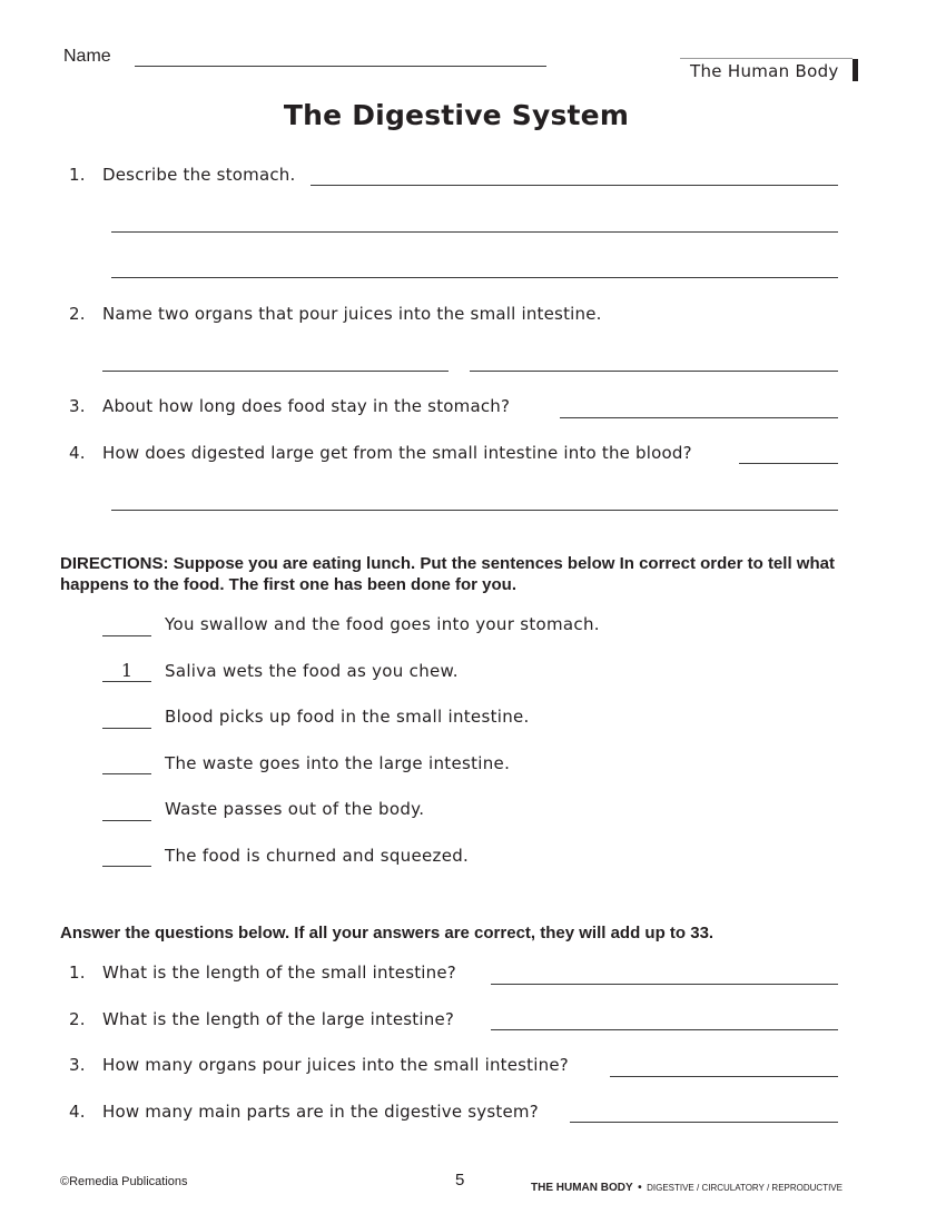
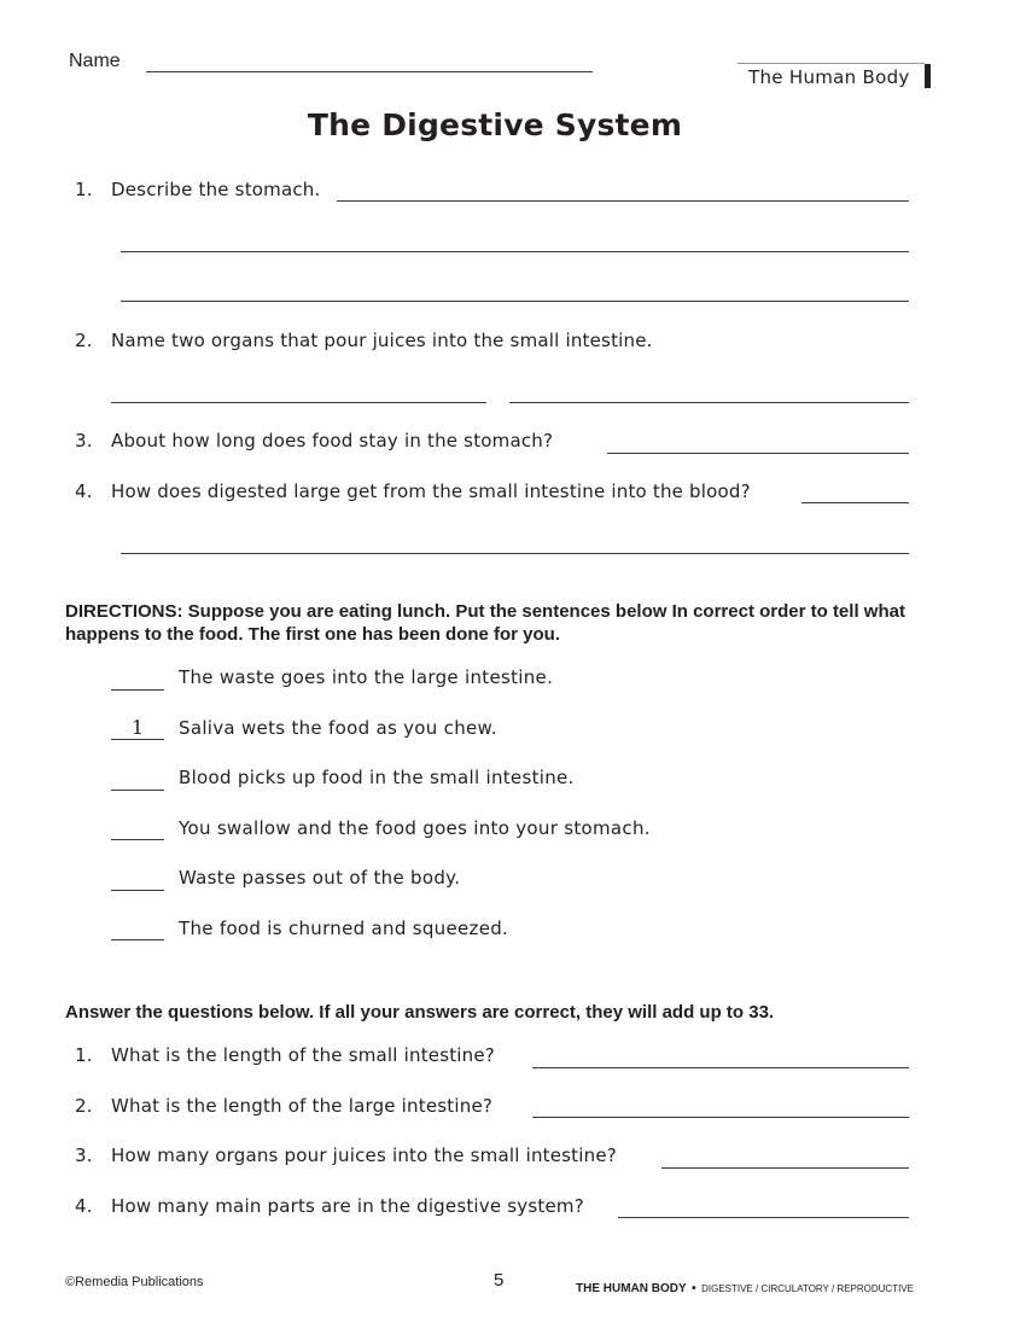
  Name
  The Human Body
  The Digestive System
  1.
  Describe the stomach.
  2.
  Name two organs that pour juices into the small intestine.
  3.
  About how long does food stay in the stomach?
  4.
  How does digested large get from the small intestine into the blood?
  DIRECTIONS: Suppose you are eating lunch. Put the sentences below In correct order to tell what happens to the food. The first one has been done for you.
- You swallow and the food goes into your stomach.
+ The waste goes into the large intestine.
  1
  Saliva wets the food as you chew.
  Blood picks up food in the small intestine.
- The waste goes into the large intestine.
+ You swallow and the food goes into your stomach.
  Waste passes out of the body.
  The food is churned and squeezed.
  Answer the questions below. If all your answers are correct, they will add up to 33.
  1.
  What is the length of the small intestine?
  2.
  What is the length of the large intestine?
  3.
  How many organs pour juices into the small intestine?
  4.
  How many main parts are in the digestive system?
  ©Remedia Publications
  5
  THE HUMAN BODY • DIGESTIVE / CIRCULATORY / REPRODUCTIVE
